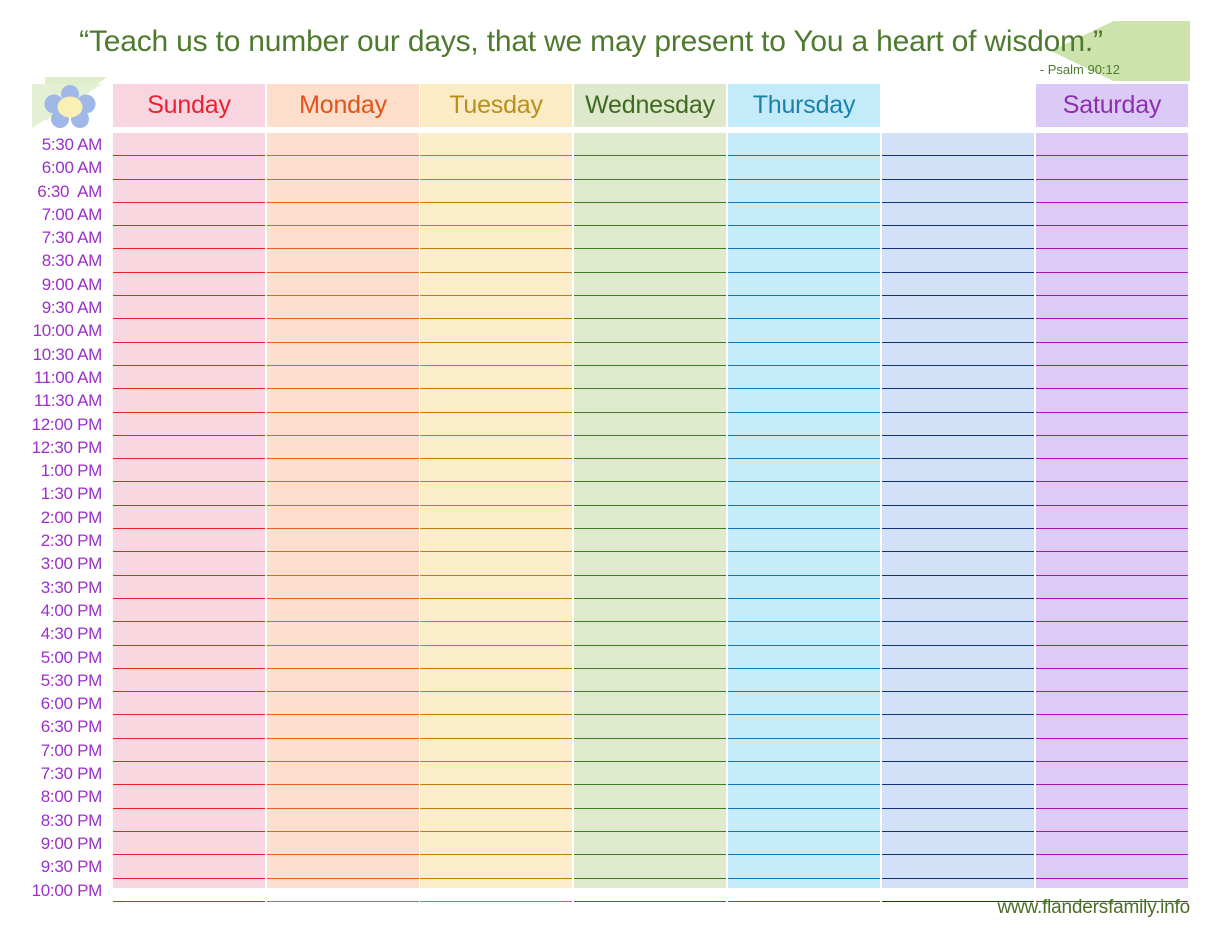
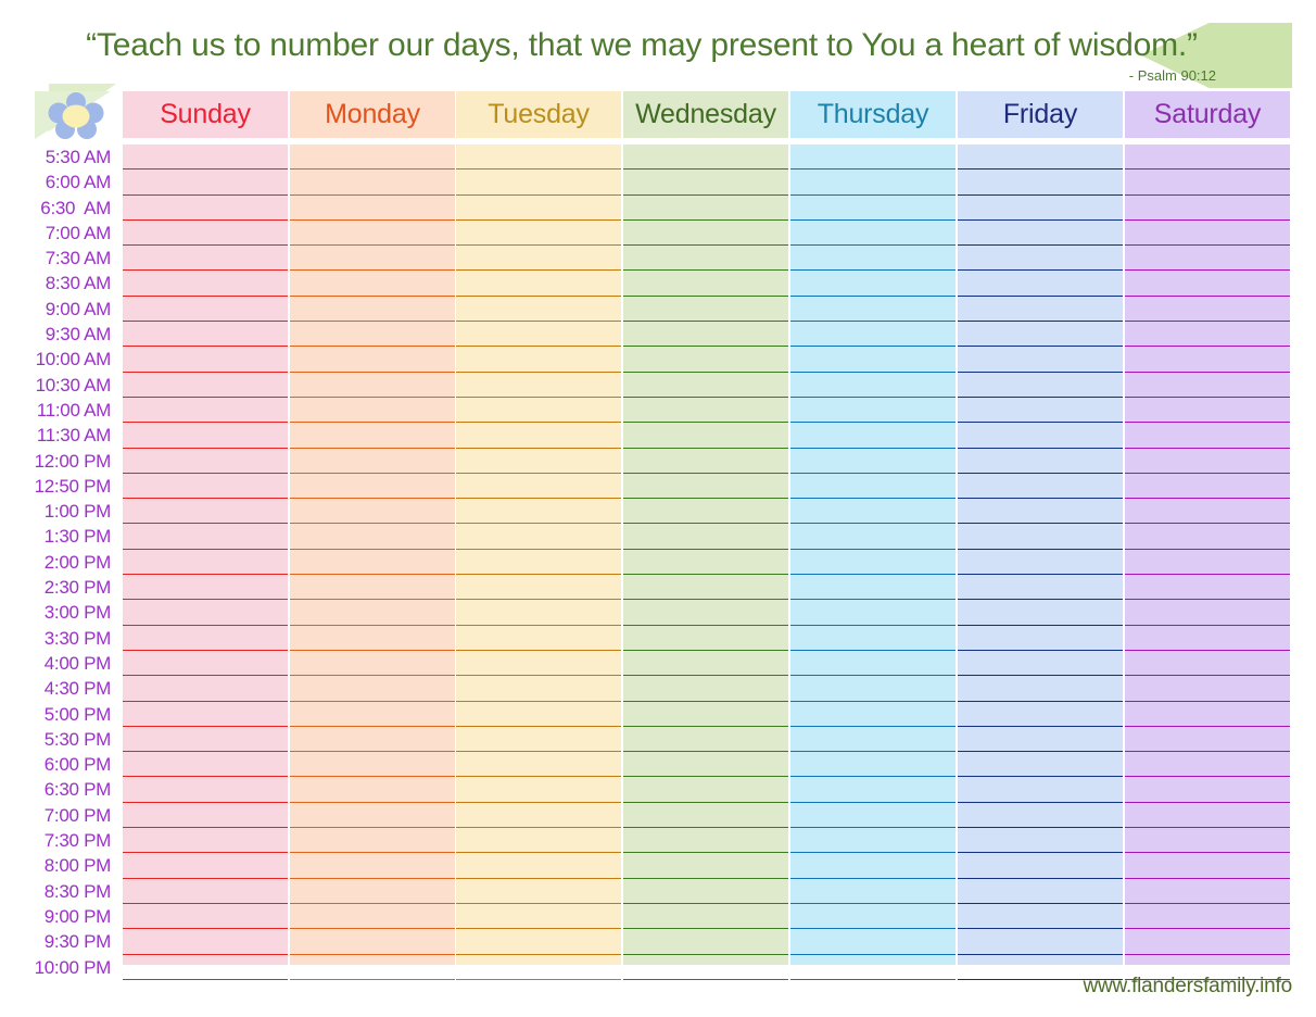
  “Teach us to number our days, that we may present to You a heart of wisdom.”
  - Psalm 90:12
  Sunday
  Monday
  Tuesday
  Wednesday
  Thursday
+ Friday
  Saturday
  5:30 AM
  6:00 AM
  6:30 AM
  7:00 AM
  7:30 AM
  8:30 AM
  9:00 AM
  9:30 AM
  10:00 AM
  10:30 AM
  11:00 AM
  11:30 AM
  12:00 PM
- 12:30 PM
+ 12:50 PM
  1:00 PM
  1:30 PM
  2:00 PM
  2:30 PM
  3:00 PM
  3:30 PM
  4:00 PM
  4:30 PM
  5:00 PM
  5:30 PM
  6:00 PM
  6:30 PM
  7:00 PM
  7:30 PM
  8:00 PM
  8:30 PM
  9:00 PM
  9:30 PM
  10:00 PM
  www.flandersfamily.info
